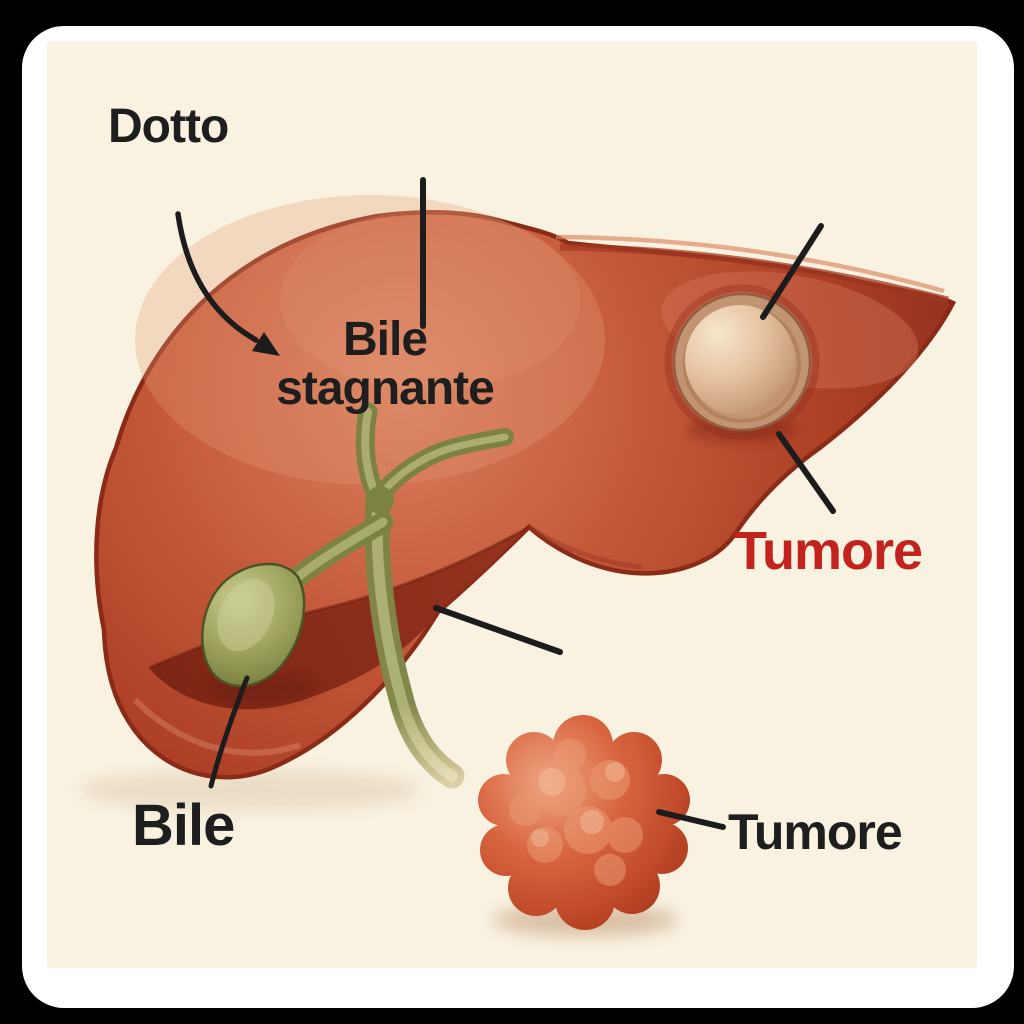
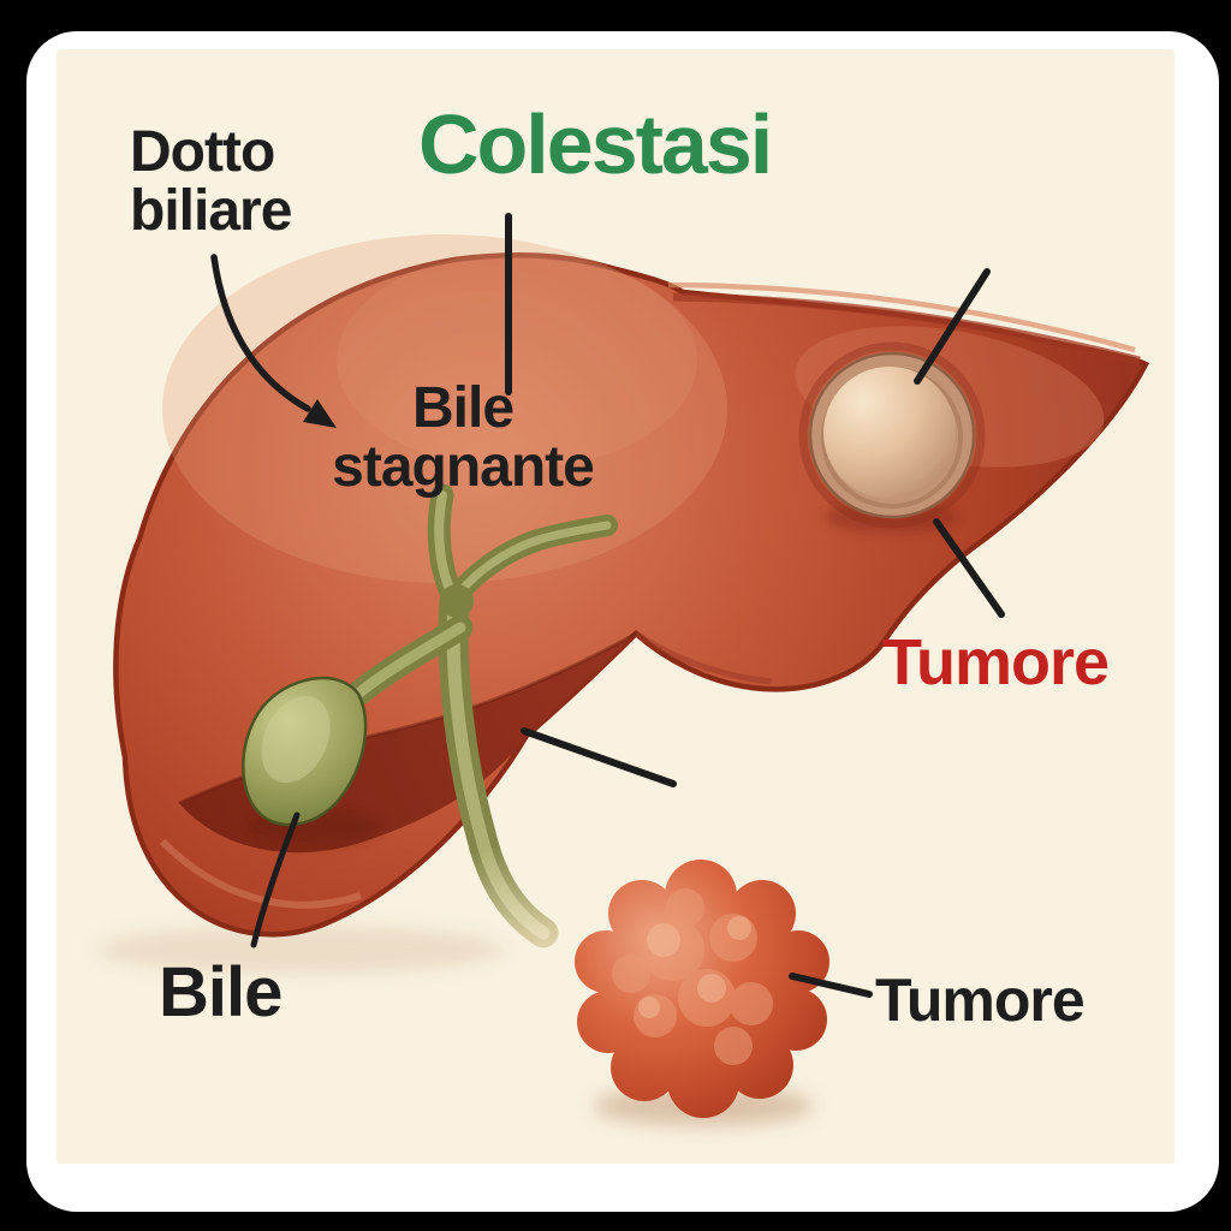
  Dotto
+ biliare
+ Colestasi
  Bile
  stagnante
  Tumore
  Bile
  Tumore
